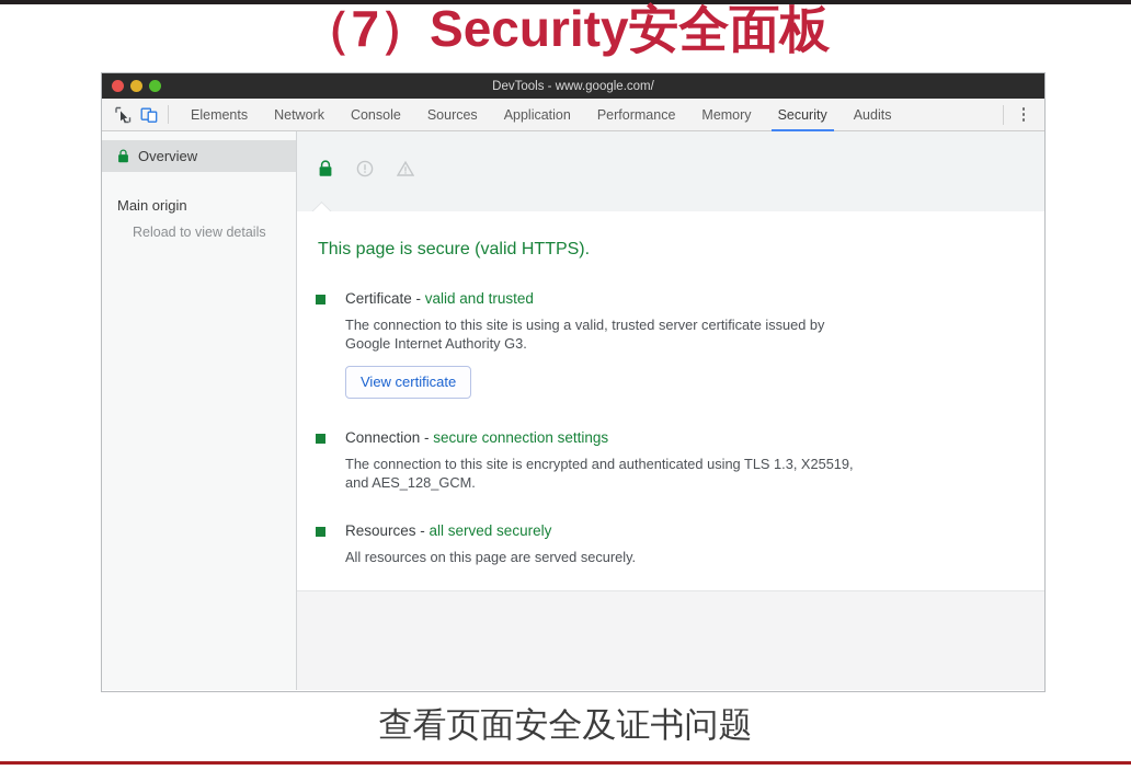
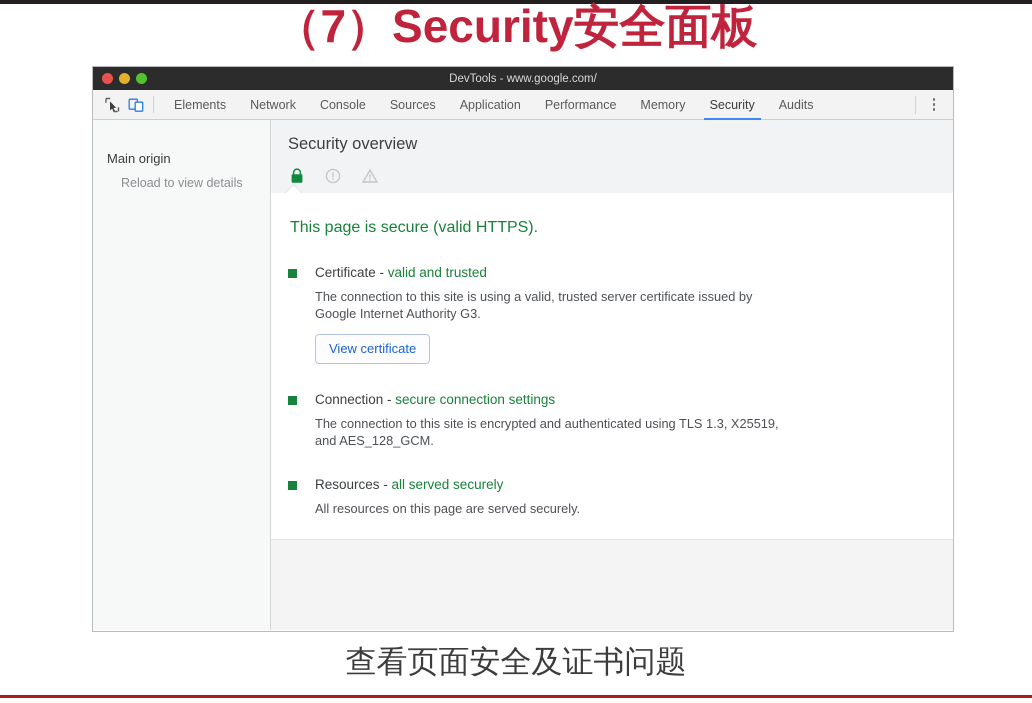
  （7）Security安全面板
  DevTools - www.google.com/
  Elements
  Network
  Console
  Sources
  Application
  Performance
  Memory
  Security
  Audits
- Overview
  Main origin
  Reload to view details
+ Security overview
  This page is secure (valid HTTPS).
  Certificate - valid and trusted
  The connection to this site is using a valid, trusted server certificate issued by Google Internet Authority G3.
  View certificate
  Connection - secure connection settings
  The connection to this site is encrypted and authenticated using TLS 1.3, X25519, and AES_128_GCM.
  Resources - all served securely
  All resources on this page are served securely.
  查看页面安全及证书问题
